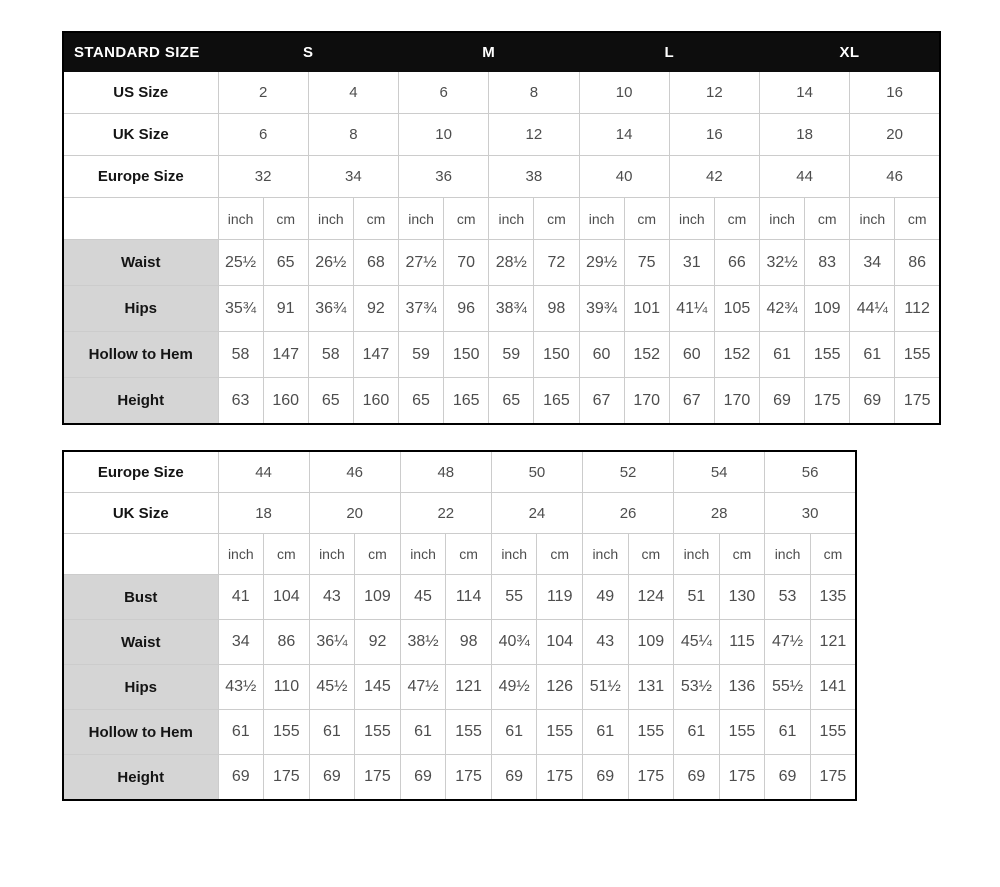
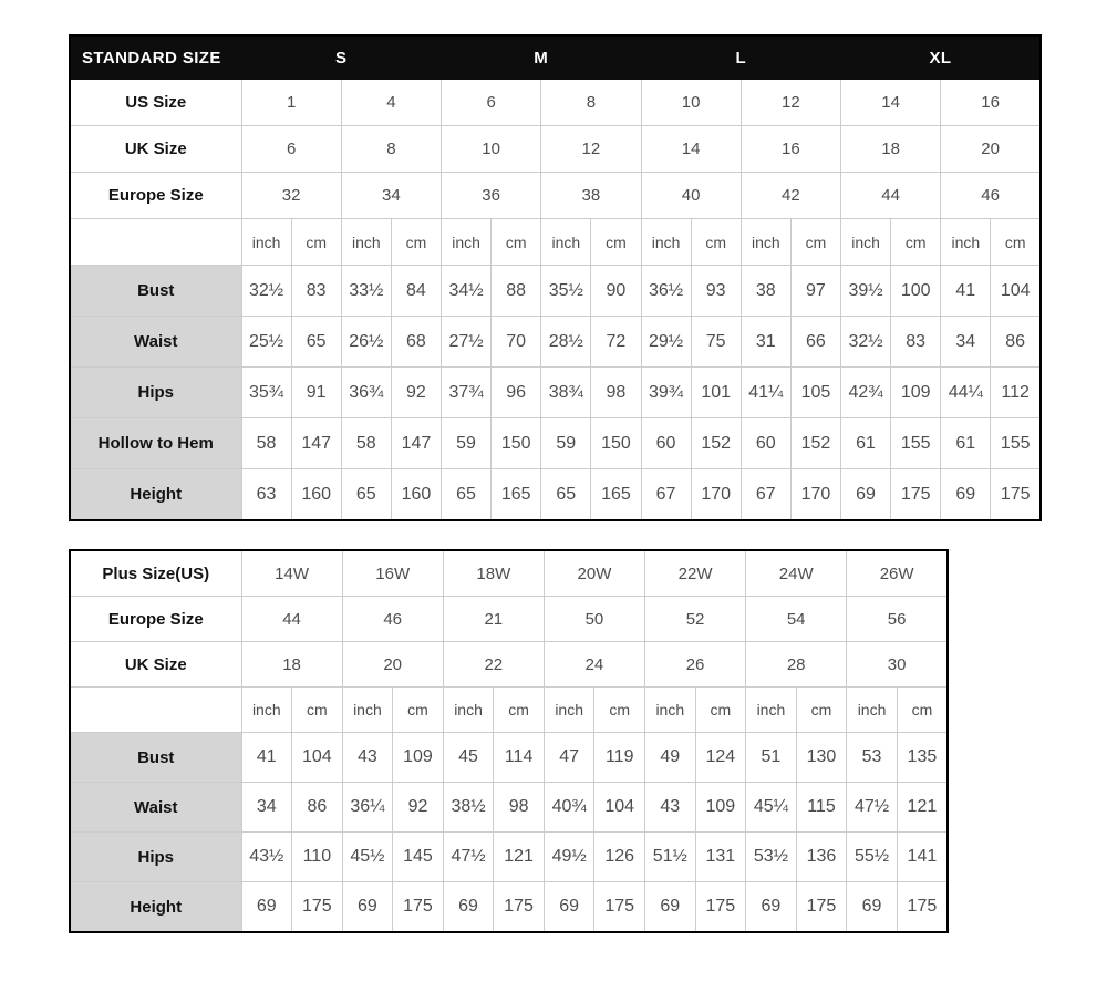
  STANDARD SIZE	S	M	L	XL
- US Size	2	4	6	8	10	12	14	16
+ US Size	1	4	6	8	10	12	14	16
  UK Size	6	8	10	12	14	16	18	20
  Europe Size	32	34	36	38	40	42	44	46
  	inch	cm	inch	cm	inch	cm	inch	cm	inch	cm	inch	cm	inch	cm	inch	cm
+ Bust	32½	83	33½	84	34½	88	35½	90	36½	93	38	97	39½	100	41	104
  Waist	25½	65	26½	68	27½	70	28½	72	29½	75	31	66	32½	83	34	86
  Hips	35¾	91	36¾	92	37¾	96	38¾	98	39¾	101	41¼	105	42¾	109	44¼	112
  Hollow to Hem	58	147	58	147	59	150	59	150	60	152	60	152	61	155	61	155
  Height	63	160	65	160	65	165	65	165	67	170	67	170	69	175	69	175
+ Plus Size(US)	14W	16W	18W	20W	22W	24W	26W
- Europe Size	44	46	48	50	52	54	56
+ Europe Size	44	46	21	50	52	54	56
  UK Size	18	20	22	24	26	28	30
  	inch	cm	inch	cm	inch	cm	inch	cm	inch	cm	inch	cm	inch	cm
- Bust	41	104	43	109	45	114	55	119	49	124	51	130	53	135
+ Bust	41	104	43	109	45	114	47	119	49	124	51	130	53	135
  Waist	34	86	36¼	92	38½	98	40¾	104	43	109	45¼	115	47½	121
  Hips	43½	110	45½	145	47½	121	49½	126	51½	131	53½	136	55½	141
- Hollow to Hem	61	155	61	155	61	155	61	155	61	155	61	155	61	155
  Height	69	175	69	175	69	175	69	175	69	175	69	175	69	175
